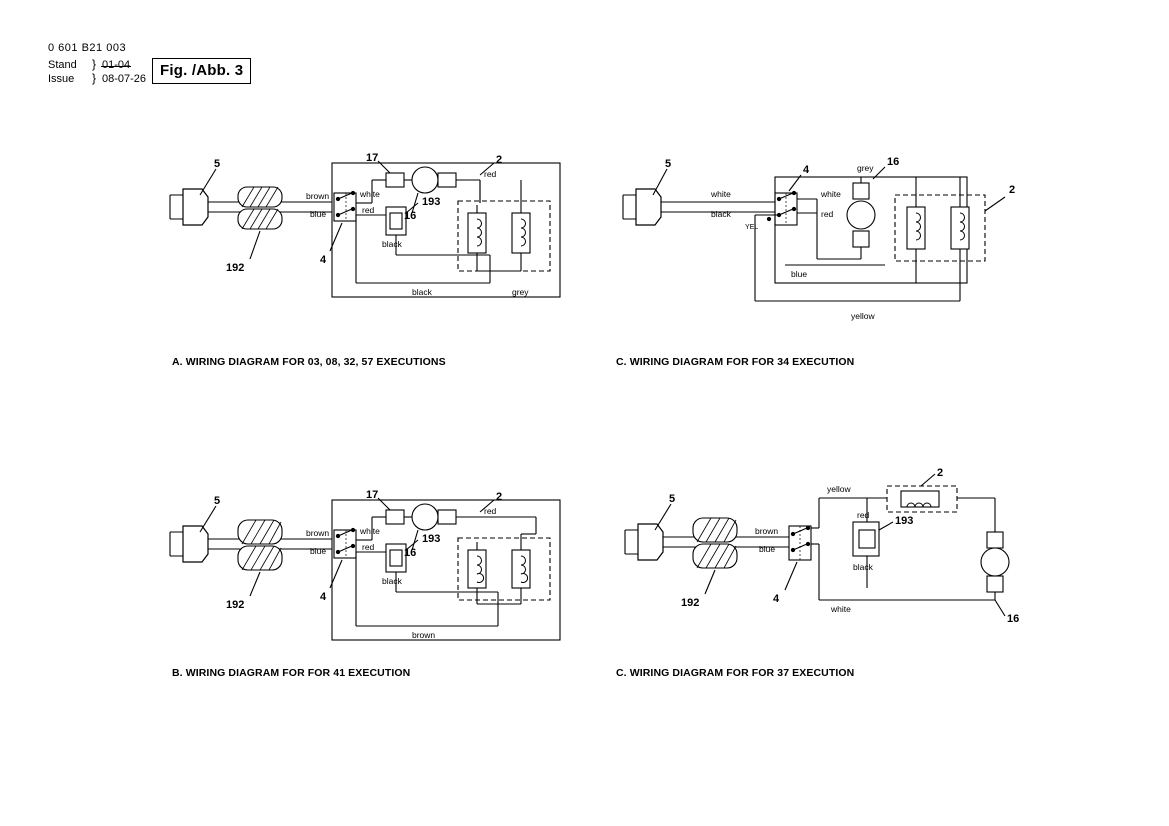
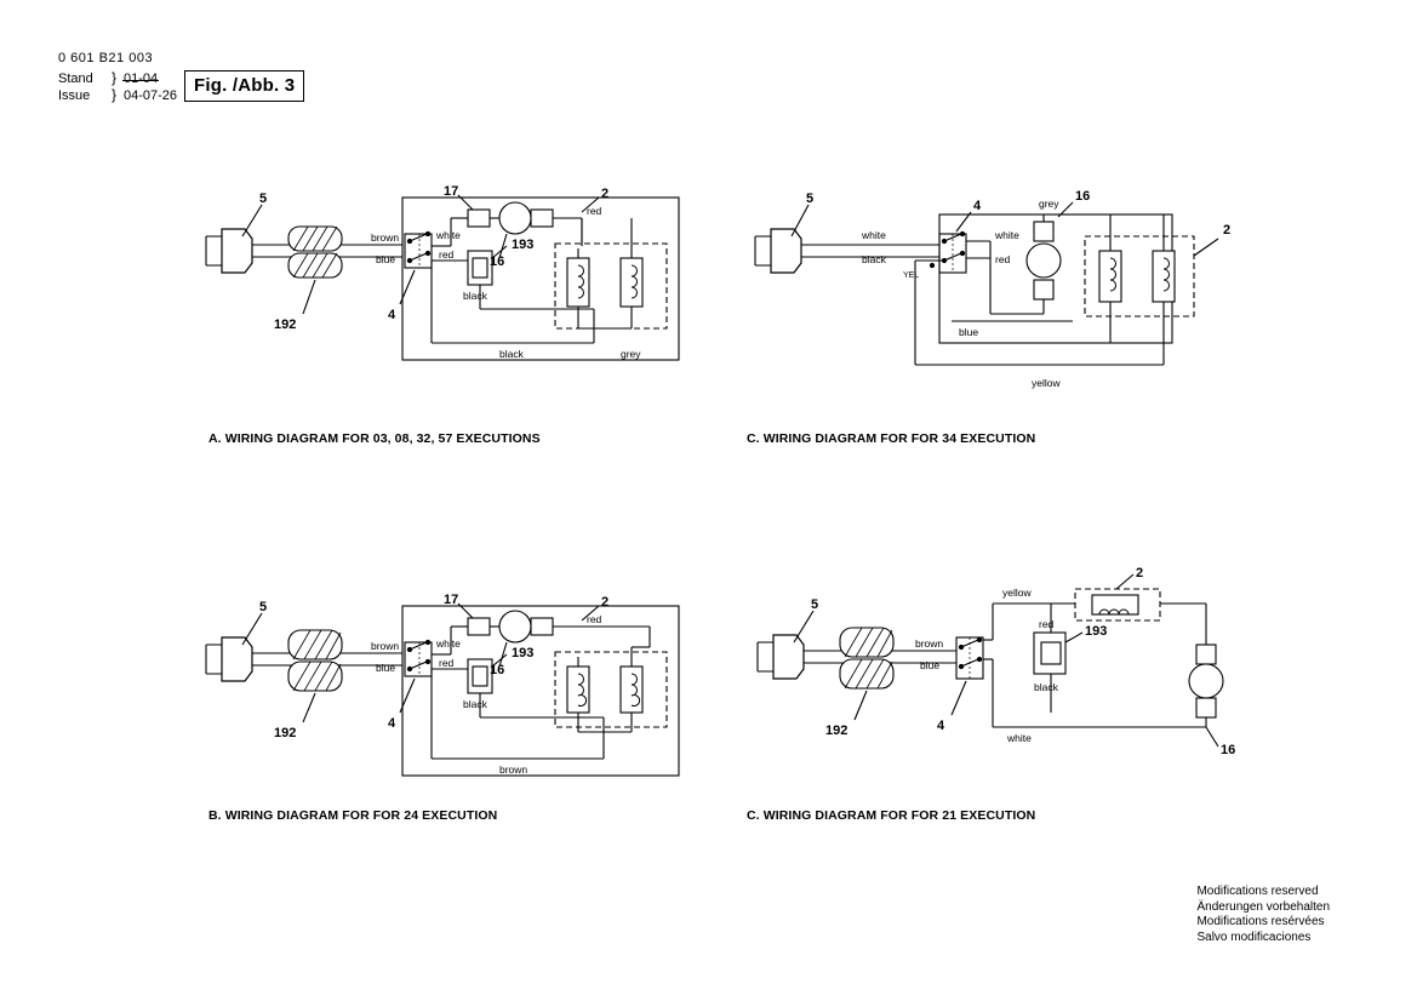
  0 601 B21 003
  Stand
  }
  01-04
  Issue
  }
- 08-07-26
+ 04-07-26
  Fig. /Abb. 3
  brown
  blue
  white
  red
  red
  black
  black
  grey
  5
  192
  4
  17
  16
  2
  193
  A. WIRING DIAGRAM FOR 03, 08, 32, 57 EXECUTIONS
  white
  black
  white
  red
  blue
  grey
  yellow
  5
  4
  16
  2
  C. WIRING DIAGRAM FOR FOR 34 EXECUTION
  brown
  blue
  white
  red
  red
  black
  brown
  5
  192
  4
  17
  16
  2
  193
- B. WIRING DIAGRAM FOR FOR 41 EXECUTION
+ B. WIRING DIAGRAM FOR FOR 24 EXECUTION
  brown
  blue
  yellow
  red
  black
  white
  5
  192
  4
  2
  193
  16
- C. WIRING DIAGRAM FOR FOR 37 EXECUTION
+ C. WIRING DIAGRAM FOR FOR 21 EXECUTION
+ Modifications reserved
+ Änderungen vorbehalten
+ Modifications resérvées
+ Salvo modificaciones
